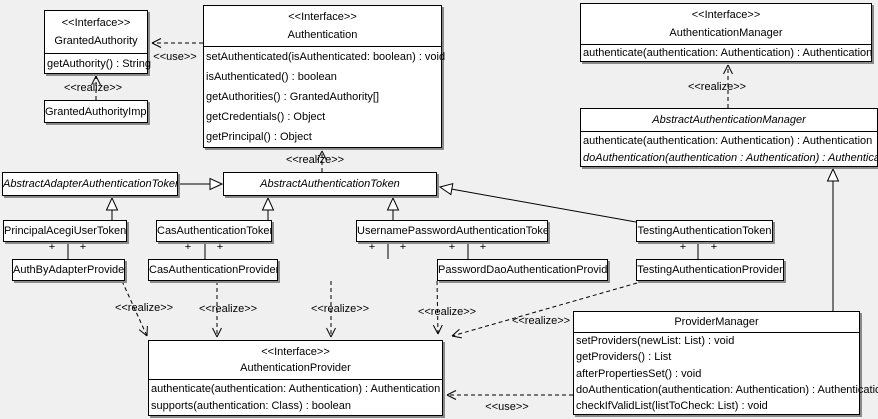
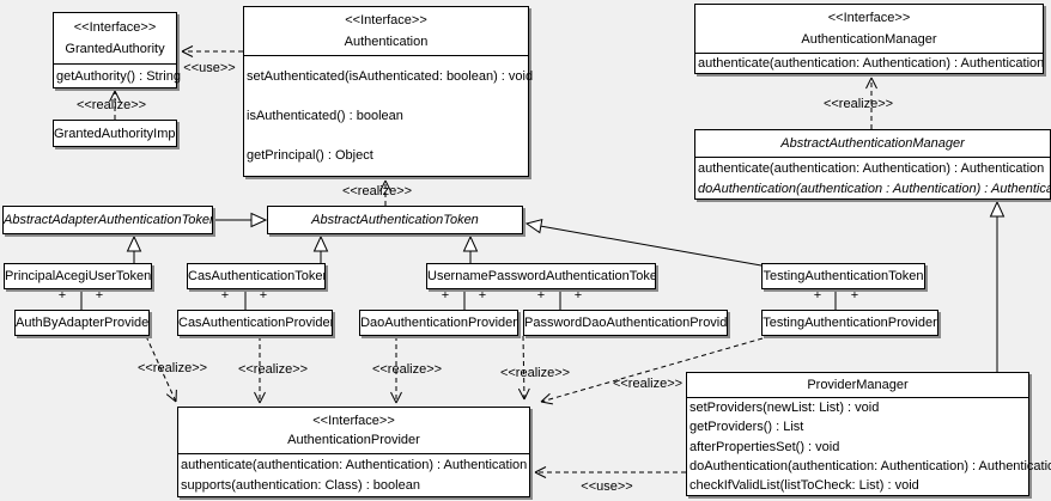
  <<use>>
  <<realize>>
  <<realize>>
  +
  +
  +
  +
  +
  +
  +
  +
  +
  +
  <<realize>>
  <<realize>>
  <<realize>>
  <<realize>>
  <<realize>>
  <<use>>
  <<realize>>
  <<Interface>>
  GrantedAuthority
  getAuthority() : String
  GrantedAuthorityImp
  <<Interface>>
  Authentication
  setAuthenticated(isAuthenticated: boolean) : void
  isAuthenticated() : boolean
- getAuthorities() : GrantedAuthority[]
- getCredentials() : Object
  getPrincipal() : Object
  <<Interface>>
  AuthenticationManager
  authenticate(authentication: Authentication) : Authentication
  AbstractAuthenticationManager
  authenticate(authentication: Authentication) : Authentication
  doAuthentication(authentication : Authentication) : Authentica
  AbstractAdapterAuthenticationToke
  AbstractAuthenticationToken
  PrincipalAcegiUserToken
  CasAuthenticationToke
  UsernamePasswordAuthenticationToke
  TestingAuthenticationToken
  AuthByAdapterProvide
  CasAuthenticationProvide
+ DaoAuthenticationProvider
  PasswordDaoAuthenticationProvid
  TestingAuthenticationProvider
  <<Interface>>
  AuthenticationProvider
  authenticate(authentication: Authentication) : Authentication
  supports(authentication: Class) : boolean
  ProviderManager
  setProviders(newList: List) : void
  getProviders() : List
  afterPropertiesSet() : void
  doAuthentication(authentication: Authentication) : Authenticati
  checkIfValidList(listToCheck: List) : void
